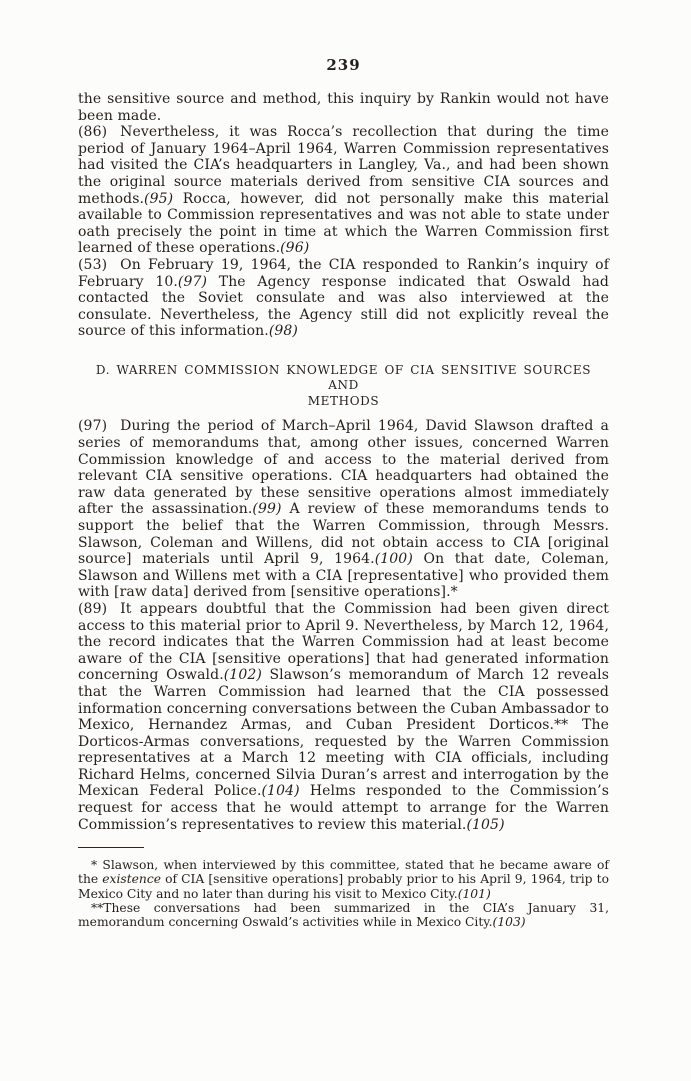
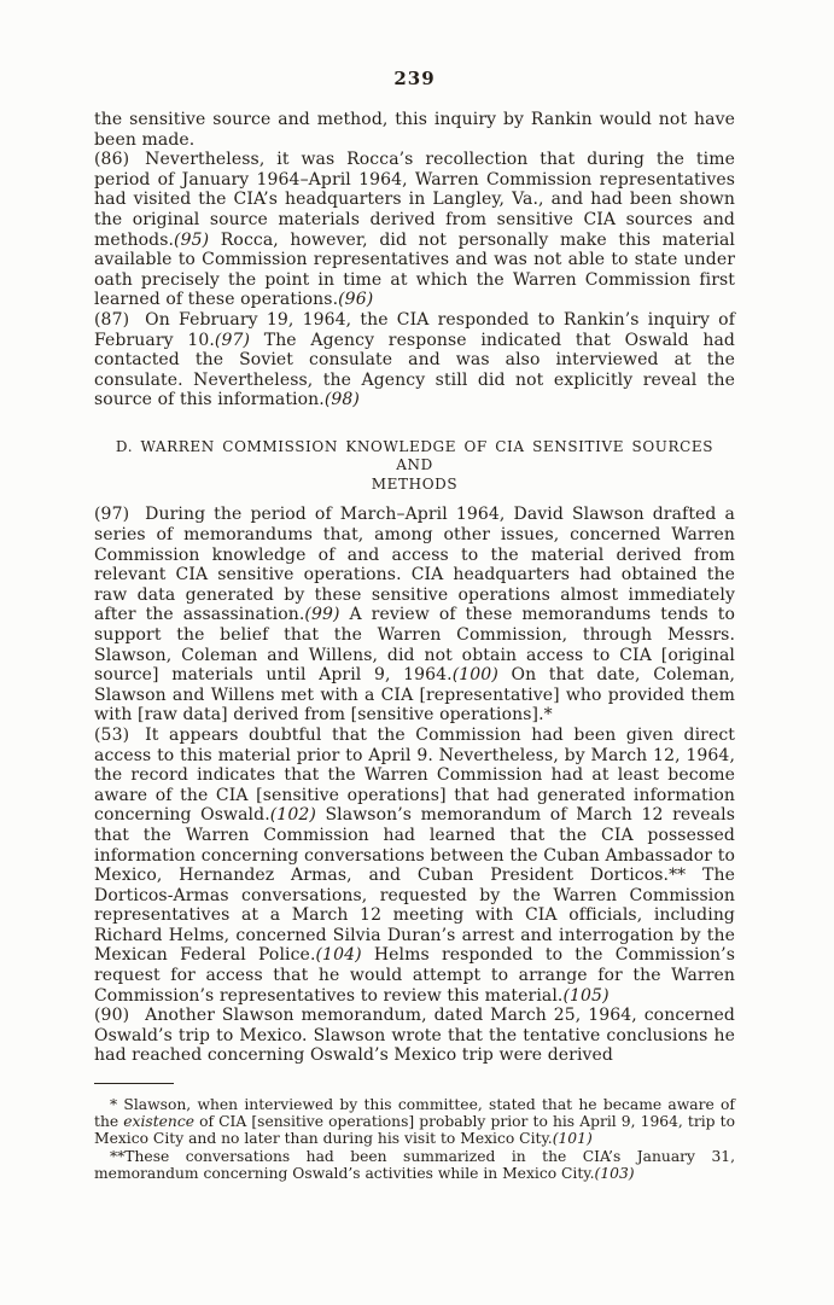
  239
  the sensitive source and method, this inquiry by Rankin would not have been made.
  (86) Nevertheless, it was Rocca’s recollection that during the time period of January 1964–April 1964, Warren Commission representatives had visited the CIA’s headquarters in Langley, Va., and had been shown the original source materials derived from sensitive CIA sources and methods.(95) Rocca, however, did not personally make this material available to Commission representatives and was not able to state under oath precisely the point in time at which the Warren Commission first learned of these operations.(96)
- (53) On February 19, 1964, the CIA responded to Rankin’s inquiry of February 10.(97) The Agency response indicated that Oswald had contacted the Soviet consulate and was also interviewed at the consulate. Nevertheless, the Agency still did not explicitly reveal the source of this information.(98)
+ (87) On February 19, 1964, the CIA responded to Rankin’s inquiry of February 10.(97) The Agency response indicated that Oswald had contacted the Soviet consulate and was also interviewed at the consulate. Nevertheless, the Agency still did not explicitly reveal the source of this information.(98)
  D. WARREN COMMISSION KNOWLEDGE OF CIA SENSITIVE SOURCES AND
  METHODS
  (97) During the period of March–April 1964, David Slawson drafted a series of memorandums that, among other issues, concerned Warren Commission knowledge of and access to the material derived from relevant CIA sensitive operations. CIA headquarters had obtained the raw data generated by these sensitive operations almost immediately after the assassination.(99) A review of these memorandums tends to support the belief that the Warren Commission, through Messrs. Slawson, Coleman and Willens, did not obtain access to CIA [original source] materials until April 9, 1964.(100) On that date, Coleman, Slawson and Willens met with a CIA [representative] who provided them with [raw data] derived from [sensitive operations].*
- (89) It appears doubtful that the Commission had been given direct access to this material prior to April 9. Nevertheless, by March 12, 1964, the record indicates that the Warren Commission had at least become aware of the CIA [sensitive operations] that had generated information concerning Oswald.(102) Slawson’s memorandum of March 12 reveals that the Warren Commission had learned that the CIA possessed information concerning conversations between the Cuban Ambassador to Mexico, Hernandez Armas, and Cuban President Dorticos.** The Dorticos-Armas conversations, requested by the Warren Commission representatives at a March 12 meeting with CIA officials, including Richard Helms, concerned Silvia Duran’s arrest and interrogation by the Mexican Federal Police.(104) Helms responded to the Commission’s request for access that he would attempt to arrange for the Warren Commission’s representatives to review this material.(105)
+ (53) It appears doubtful that the Commission had been given direct access to this material prior to April 9. Nevertheless, by March 12, 1964, the record indicates that the Warren Commission had at least become aware of the CIA [sensitive operations] that had generated information concerning Oswald.(102) Slawson’s memorandum of March 12 reveals that the Warren Commission had learned that the CIA possessed information concerning conversations between the Cuban Ambassador to Mexico, Hernandez Armas, and Cuban President Dorticos.** The Dorticos-Armas conversations, requested by the Warren Commission representatives at a March 12 meeting with CIA officials, including Richard Helms, concerned Silvia Duran’s arrest and interrogation by the Mexican Federal Police.(104) Helms responded to the Commission’s request for access that he would attempt to arrange for the Warren Commission’s representatives to review this material.(105)
+ (90) Another Slawson memorandum, dated March 25, 1964, concerned Oswald’s trip to Mexico. Slawson wrote that the tentative conclusions he had reached concerning Oswald’s Mexico trip were derived
  * Slawson, when interviewed by this committee, stated that he became aware of the existence of CIA [sensitive operations] probably prior to his April 9, 1964, trip to Mexico City and no later than during his visit to Mexico City.(101)
  **These conversations had been summarized in the CIA’s January 31, memorandum concerning Oswald’s activities while in Mexico City.(103)
